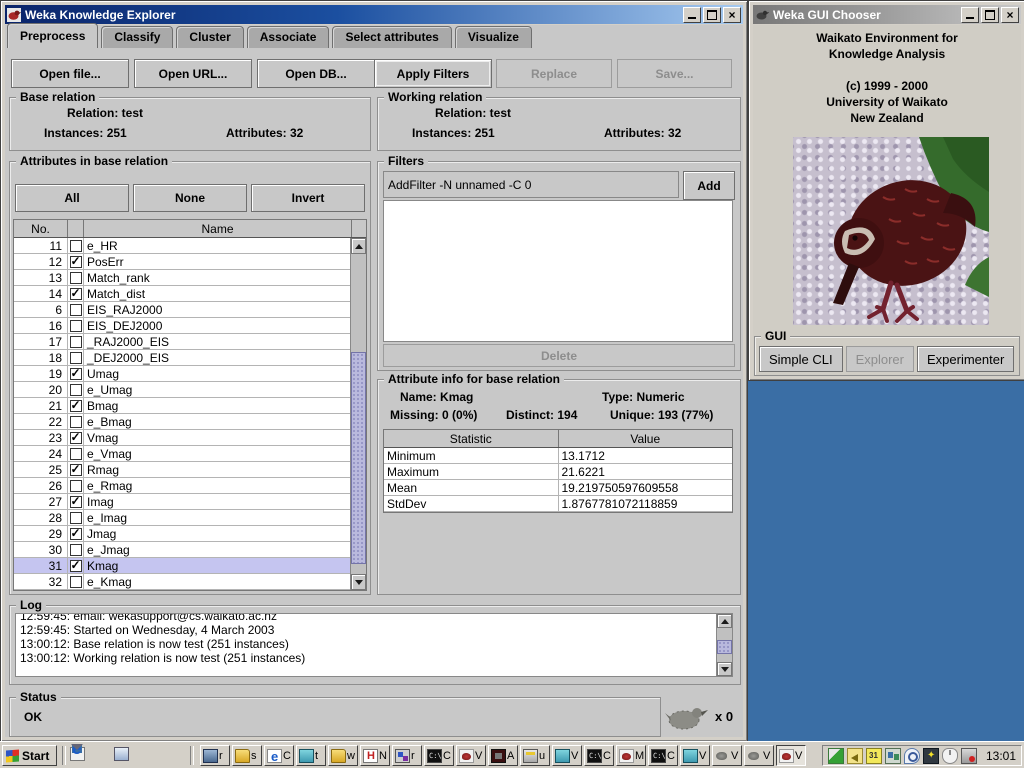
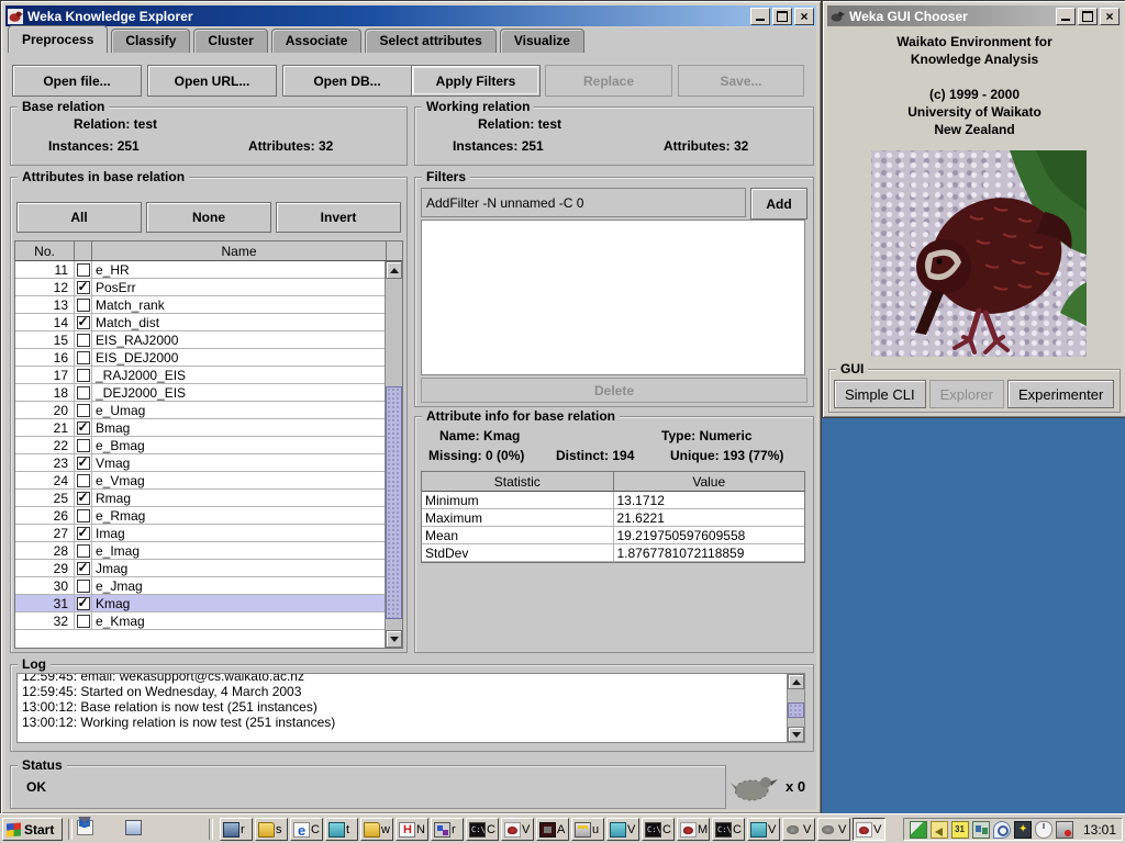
  Weka Knowledge Explorer
  ×
  Preprocess
  Classify
  Cluster
  Associate
  Select attributes
  Visualize
  Open file...
  Open URL...
  Open DB...
  Apply Filters
  Replace
  Save...
  Base relation
  Relation: test
  Instances: 251
  Attributes: 32
  Working relation
  Relation: test
  Instances: 251
  Attributes: 32
  Attributes in base relation
  All
  None
  Invert
  No.
  Name
  11
  e_HR
  12
  PosErr
  13
  Match_rank
  14
  Match_dist
- 6
+ 15
  EIS_RAJ2000
  16
  EIS_DEJ2000
  17
  _RAJ2000_EIS
  18
  _DEJ2000_EIS
- 19
- Umag
  20
  e_Umag
  21
  Bmag
  22
  e_Bmag
  23
  Vmag
  24
  e_Vmag
  25
  Rmag
  26
  e_Rmag
  27
  Imag
  28
  e_Imag
  29
  Jmag
  30
  e_Jmag
  31
  Kmag
  32
  e_Kmag
  Filters
  AddFilter -N unnamed -C 0
  Add
  Delete
  Attribute info for base relation
  Name: Kmag
  Type: Numeric
  Missing: 0 (0%)
  Distinct: 194
  Unique: 193 (77%)
  Statistic
  Value
  Minimum
  13.1712
  Maximum
  21.6221
  Mean
  19.219750597609558
  StdDev
  1.8767781072118859
  Log
  12:59:45: email: wekasupport@cs.waikato.ac.nz
  12:59:45: Started on Wednesday, 4 March 2003
  13:00:12: Base relation is now test (251 instances)
  13:00:12: Working relation is now test (251 instances)
  Status
  OK
  x 0
  Weka GUI Chooser
  ×
  Waikato Environment for
  Knowledge Analysis
  (c) 1999 - 2000
  University of Waikato
  New Zealand
  GUI
  Simple CLI
  Explorer
  Experimenter
  Start
  r
  s
  C
  t
  w
  N
  r
  C
  V
  A
  u
  V
  C
  M
  C
  V
  V
  V
  V
  13:01
